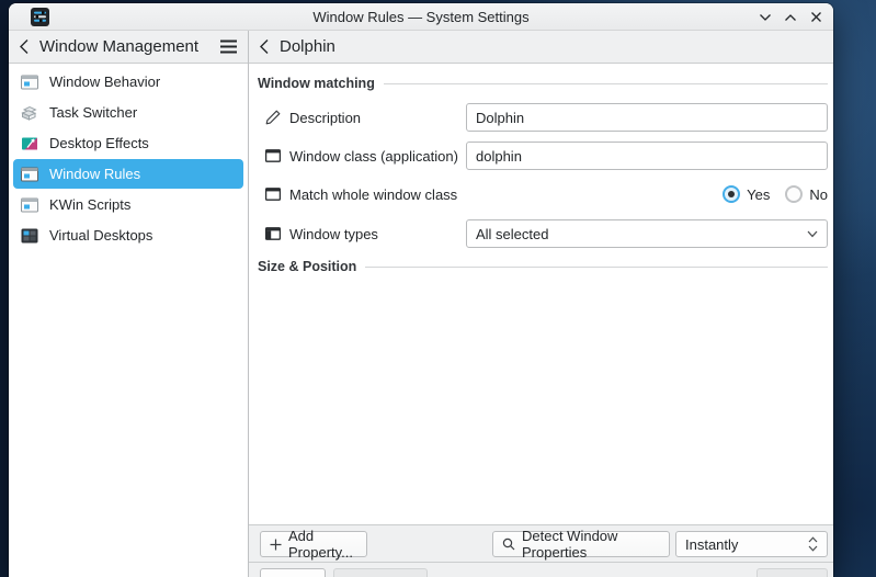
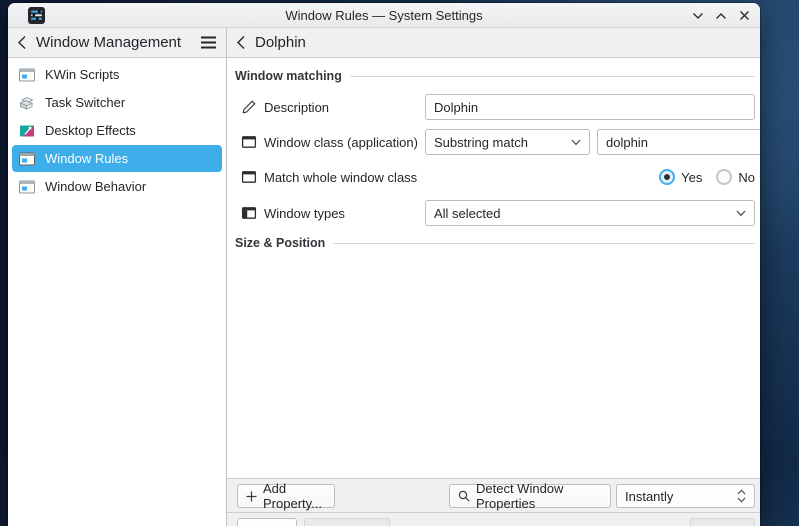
  Window Rules — System Settings
  Window Management
- Window Behavior
+ KWin Scripts
  Task Switcher
  Desktop Effects
  Window Rules
- KWin Scripts
+ Window Behavior
- Virtual Desktops
  Dolphin
  Window matching
  Description
  Dolphin
  Window class (application)
+ Substring match
  dolphin
  Match whole window class
  Yes
  No
  Window types
  All selected
  Size & Position
  Add Property...
  Detect Window Properties
  Instantly
